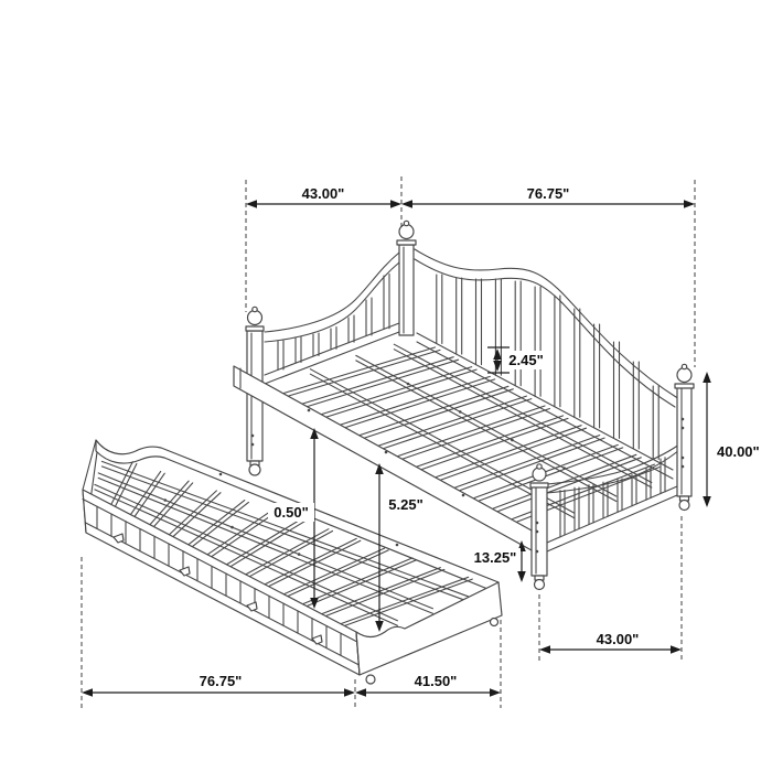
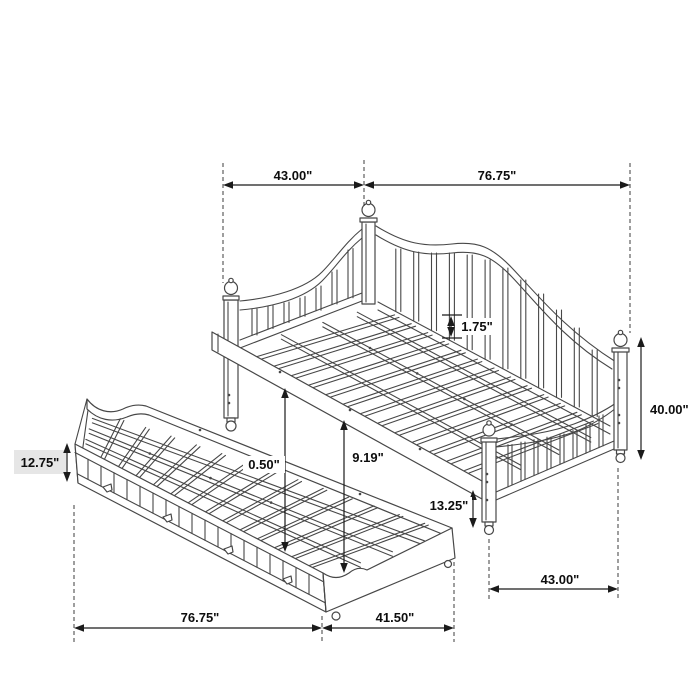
  43.00"
  76.75"
- 2.45"
+ 1.75"
  0.50"
- 5.25"
+ 9.19"
  13.25"
+ 12.75"
  40.00"
  76.75"
  41.50"
  43.00"
